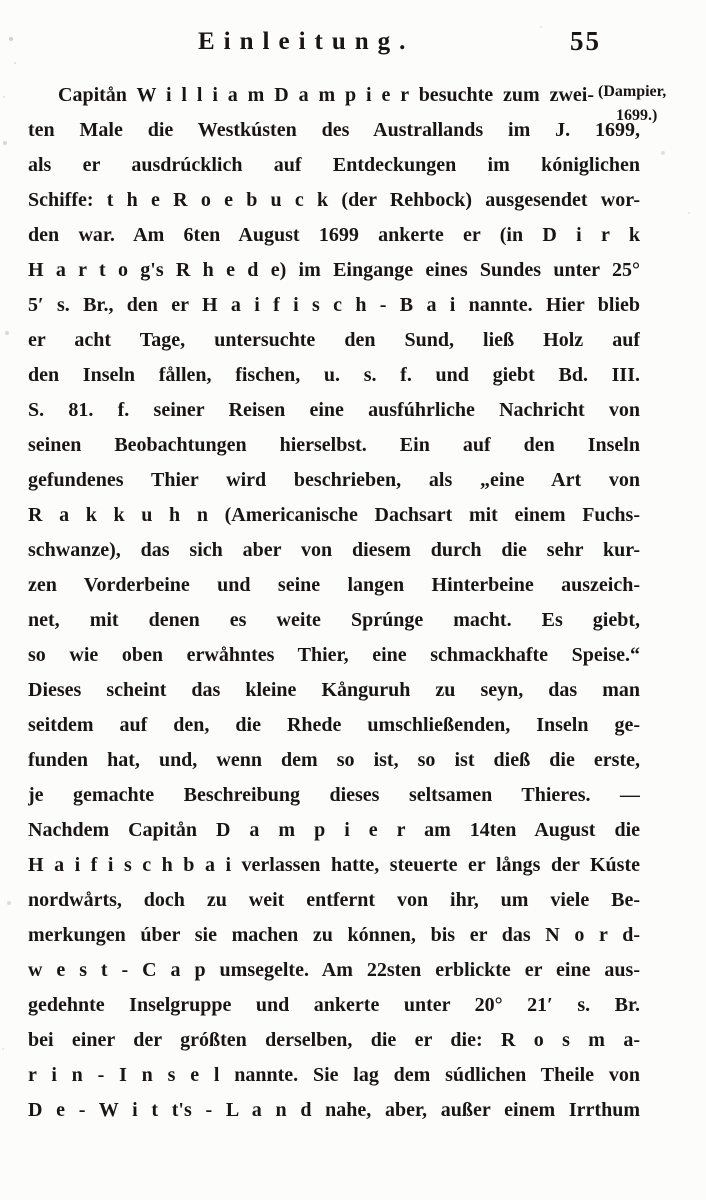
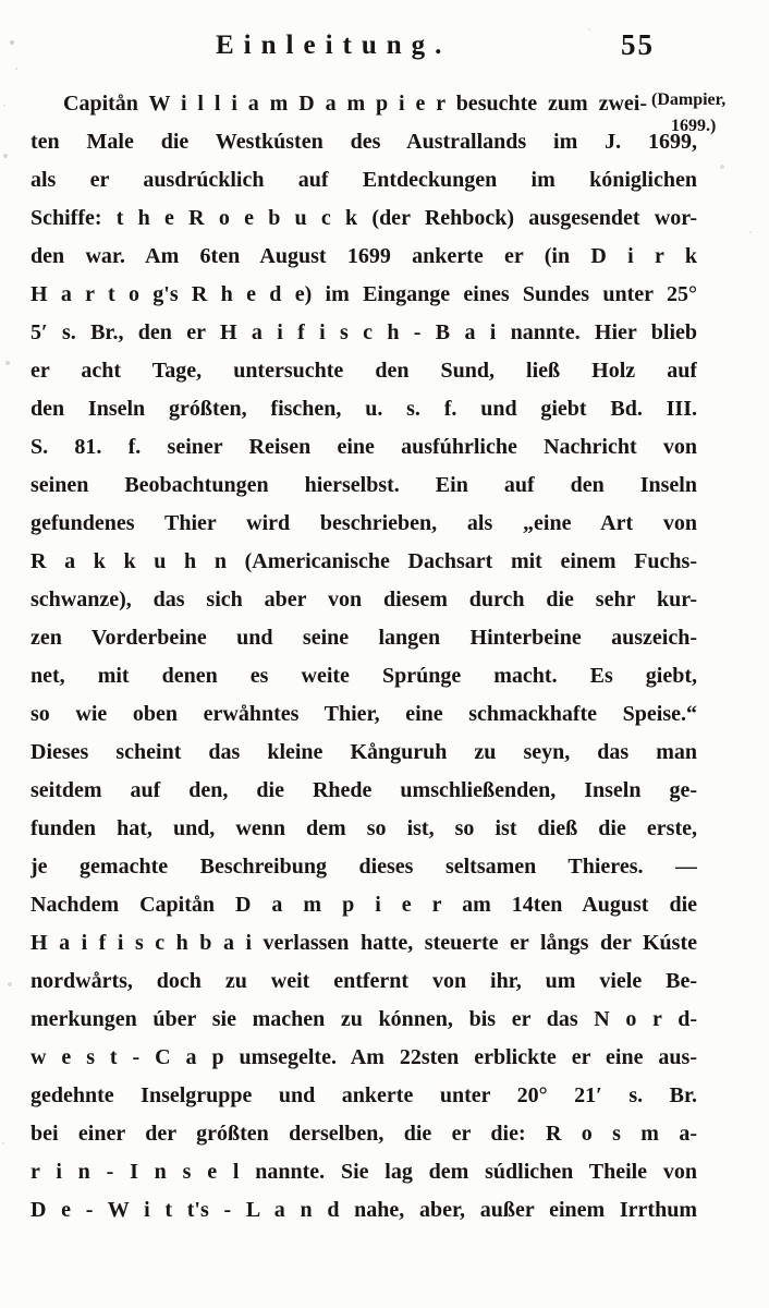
  Einleitung.
  55
  Capitån W i l l i a m D a m p i e r besuchte zum zwei-
  ten Male die Westkústen des Australlands im J. 1699,
  als er ausdrúcklich auf Entdeckungen im kóniglichen
  Schiffe: t h e R o e b u c k (der Rehbock) ausgesendet wor-
  den war. Am 6ten August 1699 ankerte er (in D i r k
  H a r t o g's R h e d e) im Eingange eines Sundes unter 25°
  5′ s. Br., den er H a i f i s c h - B a i nannte. Hier blieb
  er acht Tage, untersuchte den Sund, ließ Holz auf
- den Inseln fållen, fischen, u. s. f. und giebt Bd. III.
+ den Inseln gróßten, fischen, u. s. f. und giebt Bd. III.
  S. 81. f. seiner Reisen eine ausfúhrliche Nachricht von
  seinen Beobachtungen hierselbst. Ein auf den Inseln
  gefundenes Thier wird beschrieben, als „eine Art von
  R a k k u h n (Americanische Dachsart mit einem Fuchs-
  schwanze), das sich aber von diesem durch die sehr kur-
  zen Vorderbeine und seine langen Hinterbeine auszeich-
  net, mit denen es weite Sprúnge macht. Es giebt,
  so wie oben erwåhntes Thier, eine schmackhafte Speise.“
  Dieses scheint das kleine Kånguruh zu seyn, das man
  seitdem auf den, die Rhede umschließenden, Inseln ge-
  funden hat, und, wenn dem so ist, so ist dieß die erste,
  je gemachte Beschreibung dieses seltsamen Thieres. —
  Nachdem Capitån D a m p i e r am 14ten August die
  H a i f i s c h b a i verlassen hatte, steuerte er långs der Kúste
  nordwårts, doch zu weit entfernt von ihr, um viele Be-
  merkungen úber sie machen zu kónnen, bis er das N o r d-
  w e s t - C a p umsegelte. Am 22sten erblickte er eine aus-
  gedehnte Inselgruppe und ankerte unter 20° 21′ s. Br.
  bei einer der gróßten derselben, die er die: R o s m a-
  r i n - I n s e l nannte. Sie lag dem súdlichen Theile von
  D e - W i t t's - L a n d nahe, aber, außer einem Irrthum
  (Dampier,
  1699.)
